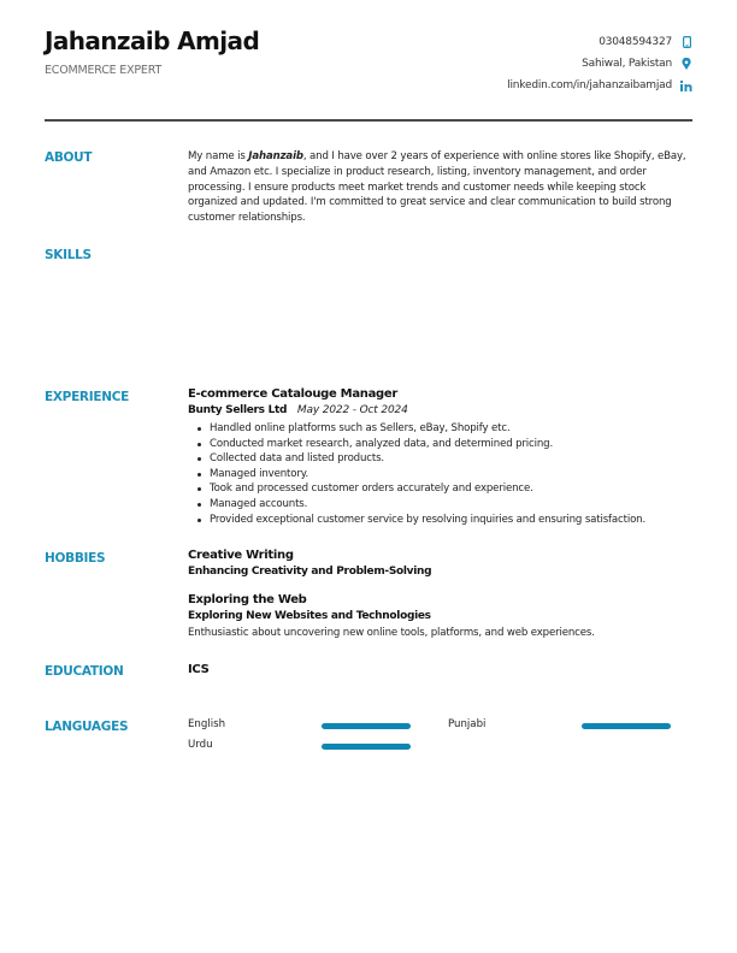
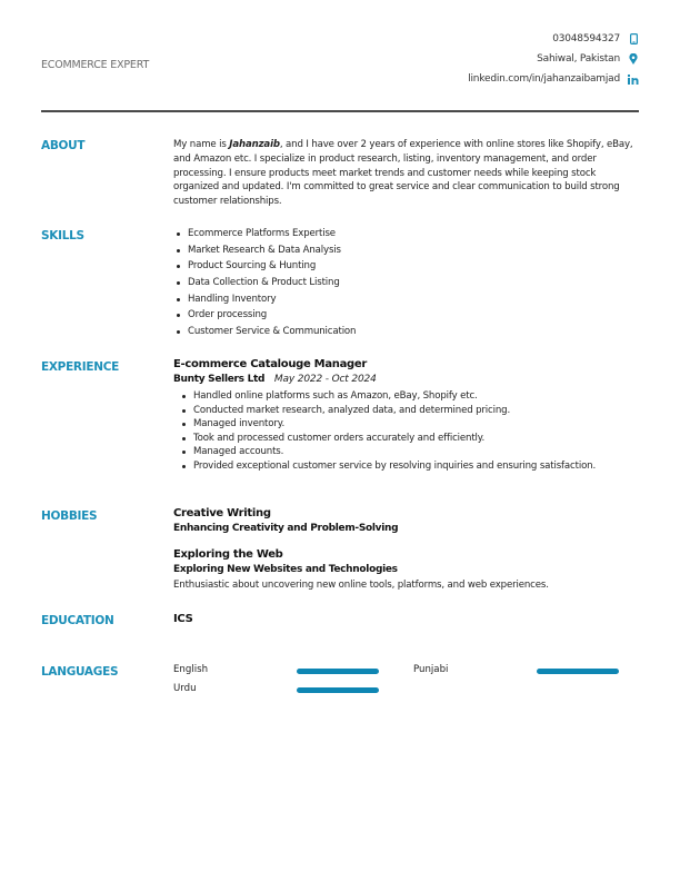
- Jahanzaib Amjad
  ECOMMERCE EXPERT
  03048594327
  Sahiwal, Pakistan
  linkedin.com/in/jahanzaibamjad
  ABOUT
  My name is Jahanzaib, and I have over 2 years of experience with online stores like Shopify, eBay, and Amazon etc. I specialize in product research, listing, inventory management, and order processing. I ensure products meet market trends and customer needs while keeping stock organized and updated. I'm committed to great service and clear communication to build strong customer relationships.
  SKILLS
+ Ecommerce Platforms Expertise
+ Market Research & Data Analysis
+ Product Sourcing & Hunting
+ Data Collection & Product Listing
+ Handling Inventory
+ Order processing
+ Customer Service & Communication
  EXPERIENCE
  E-commerce Catalouge Manager
  Bunty Sellers Ltd May 2022 - Oct 2024
- Handled online platforms such as Sellers, eBay, Shopify etc.
+ Handled online platforms such as Amazon, eBay, Shopify etc.
  Conducted market research, analyzed data, and determined pricing.
- Collected data and listed products.
  Managed inventory.
- Took and processed customer orders accurately and experience.
+ Took and processed customer orders accurately and efficiently.
  Managed accounts.
  Provided exceptional customer service by resolving inquiries and ensuring satisfaction.
  HOBBIES
  Creative Writing
  Enhancing Creativity and Problem-Solving
  Exploring the Web
  Exploring New Websites and Technologies
  Enthusiastic about uncovering new online tools, platforms, and web experiences.
  EDUCATION
  ICS
  LANGUAGES
  English
  Punjabi
  Urdu
